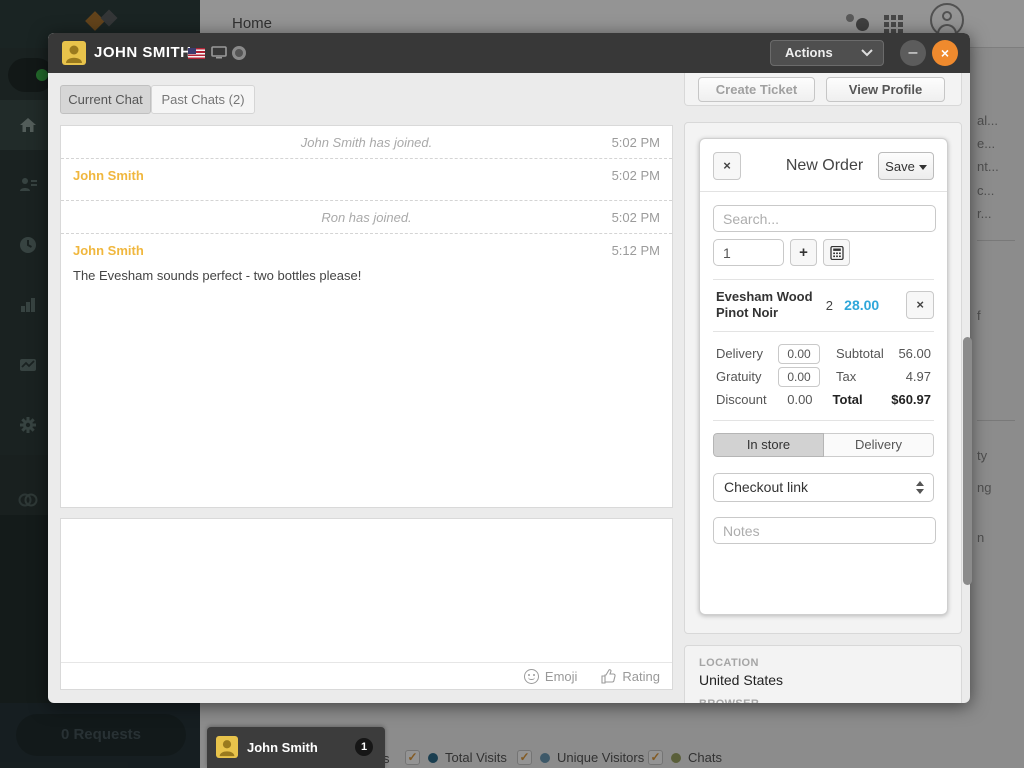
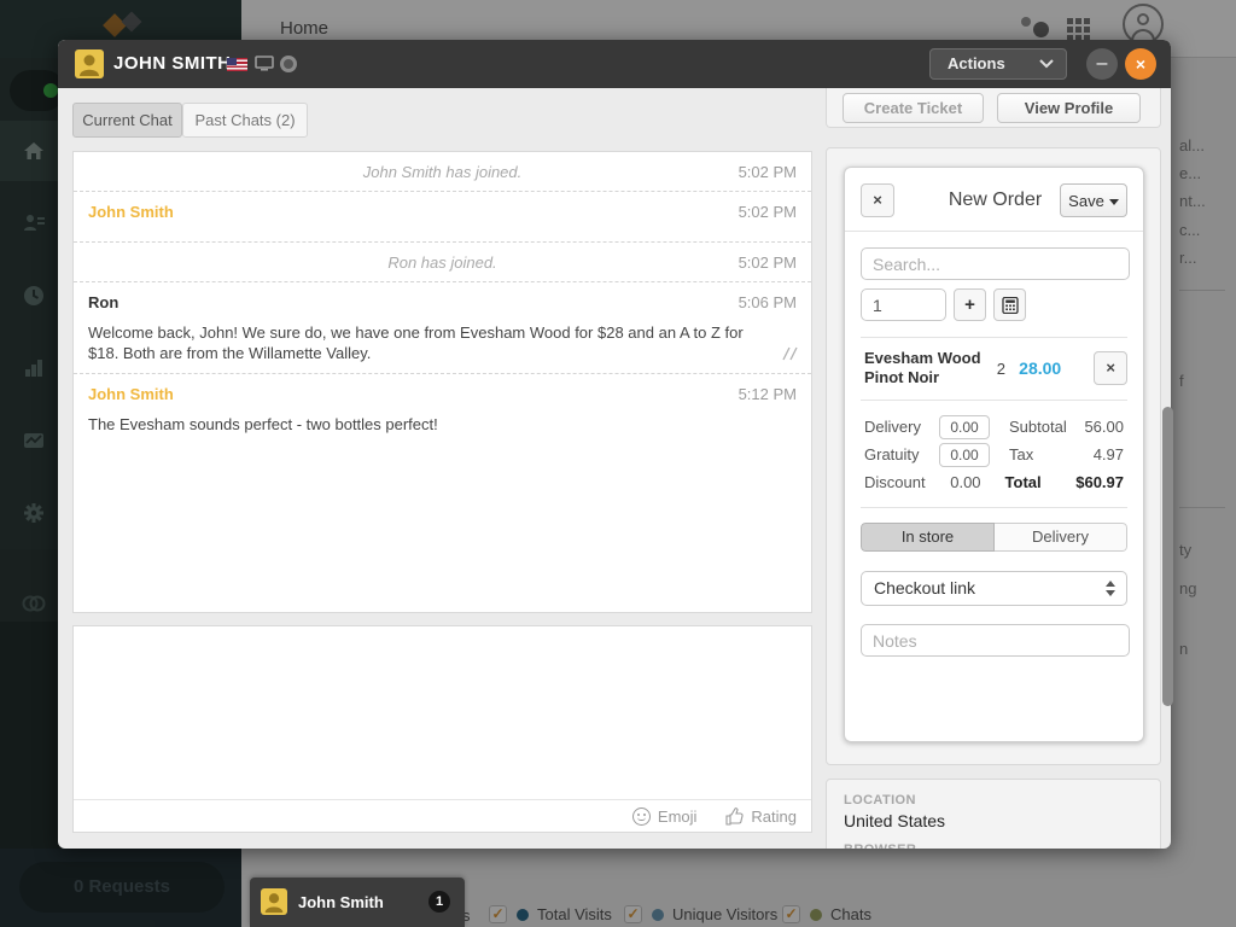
  Home
  0 Requests
  s
  ✓
  Total Visits
  ✓
  Unique Visitors
  ✓
  Chats
  al...
  e...
  nt...
  c...
  r...
  f
  ty
  ng
  n
  JOHN SMITH
  Actions
  –
  ×
  Current Chat
  Past Chats (2)
  John Smith has joined.
  5:02 PM
  John Smith
  5:02 PM
  Ron has joined.
  5:02 PM
+ Ron
+ 5:06 PM
+ Welcome back, John! We sure do, we have one from Evesham Wood for $28 and an A to Z for $18. Both are from the Willamette Valley.
  John Smith
  5:12 PM
- The Evesham sounds perfect - two bottles please!
+ The Evesham sounds perfect - two bottles perfect!
  Emoji
  Rating
  Create Ticket
  View Profile
  ×
  New Order
  Save
  Search...
  1
  +
  Evesham Wood
  Pinot Noir
  2
  28.00
  ×
  Delivery
  0.00
  Subtotal
  56.00
  Gratuity
  0.00
  Tax
  4.97
  Discount
  0.00
  Total
  $60.97
  In store
  Delivery
  Checkout link
  Notes
  LOCATION
  United States
  John Smith
  1
